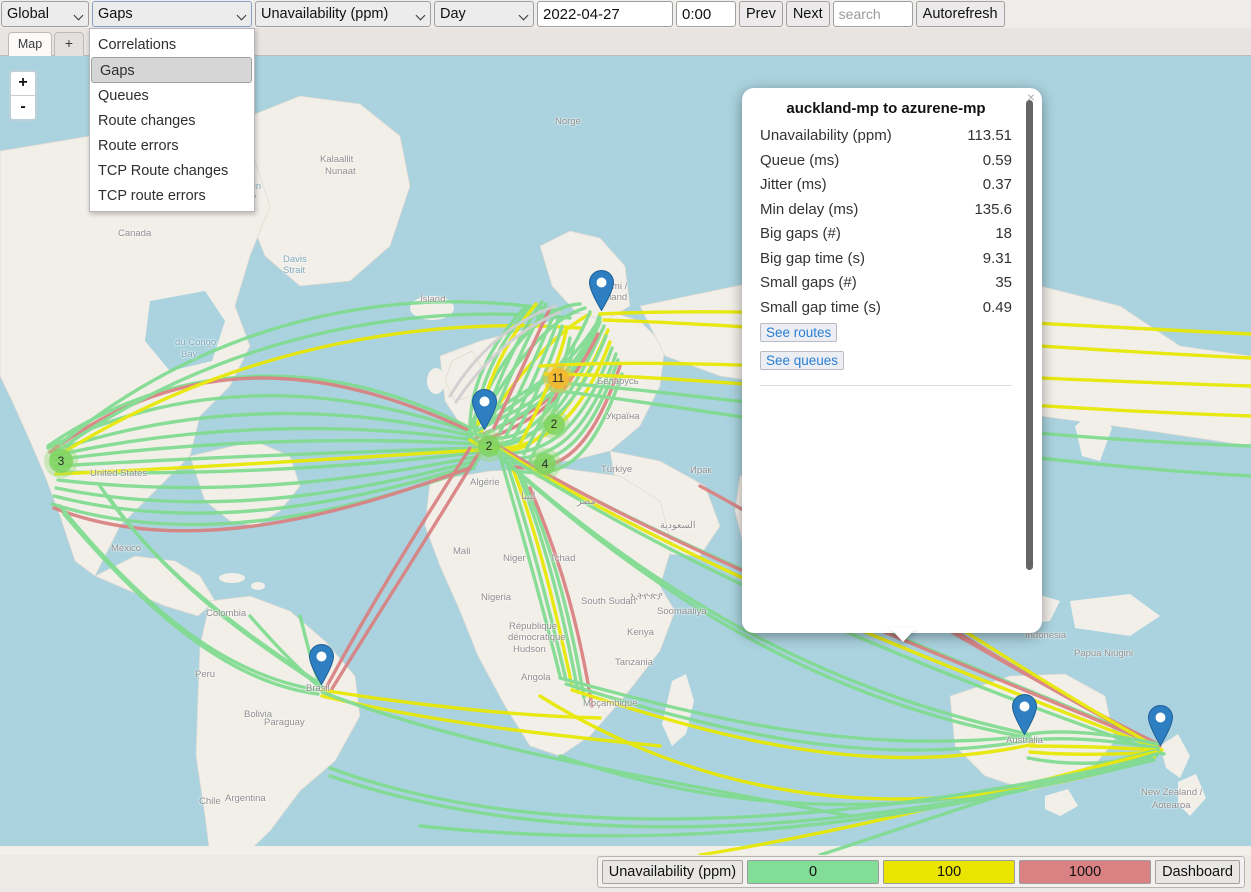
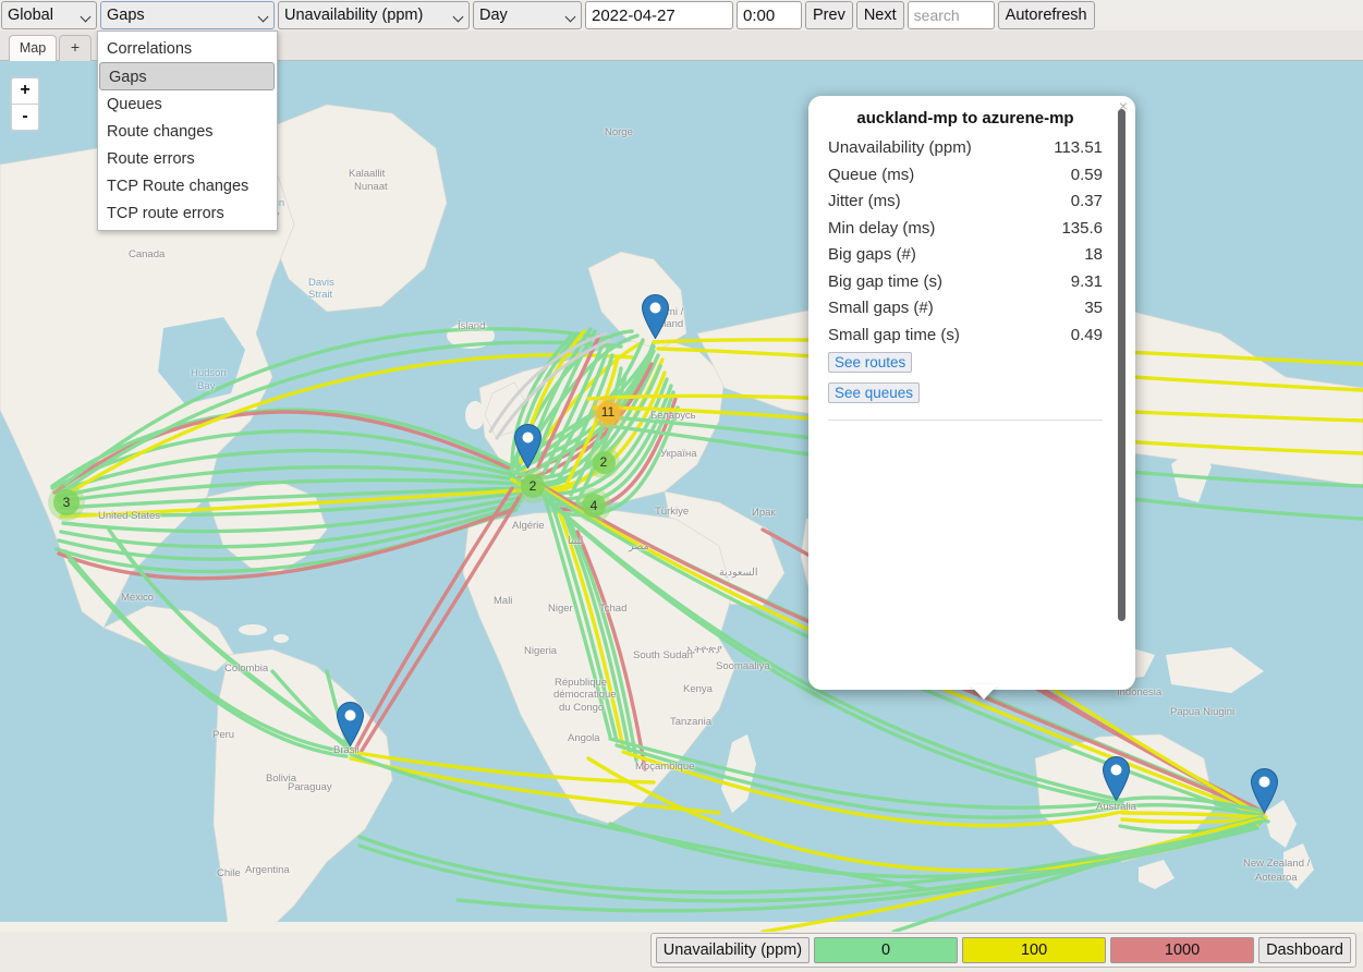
  Global
  Gaps
  Unavailability (ppm)
  Day
  2022-04-27
  0:00
  Prev
  Next
  search
  Autorefresh
  Map
  +
  +
  -
  Norge
  Kalaallit
  Nunaat
  Ísland
  Беларусь
  Україна
  Canada
- du Congo
+ Hudson
  Bay
  Davis
  Strait
  United States
  México
  Colombia
  Peru
  Brasil
  Bolivia
  Paraguay
  Argentina
  Chile
  Türkiye
  Ирак
  Algérie
  ليبيا
  مصر
  السعودية
  Mali
  Niger
  Tchad
  Nigeria
  ኢትዮጵያ
  South Sudan
  Soomaaliya
  Kenya
  République
  démocratique
- Hudson
+ du Congo
  Tanzania
  Angola
  Moçambique
  Indonesia
  Papua Niugini
  Australia
  New Zealand /
  Aotearoa
  3
  2
  11
  2
  4
  ×
  auckland-mp to azurene-mp
  Unavailability (ppm)
  113.51
  Queue (ms)
  0.59
  Jitter (ms)
  0.37
  Min delay (ms)
  135.6
  Big gaps (#)
  18
  Big gap time (s)
  9.31
  Small gaps (#)
  35
  Small gap time (s)
  0.49
  See routes
  See queues
  Correlations
  Gaps
  Queues
  Route changes
  Route errors
  TCP Route changes
  TCP route errors
  Unavailability (ppm)
  0
  100
  1000
  Dashboard
